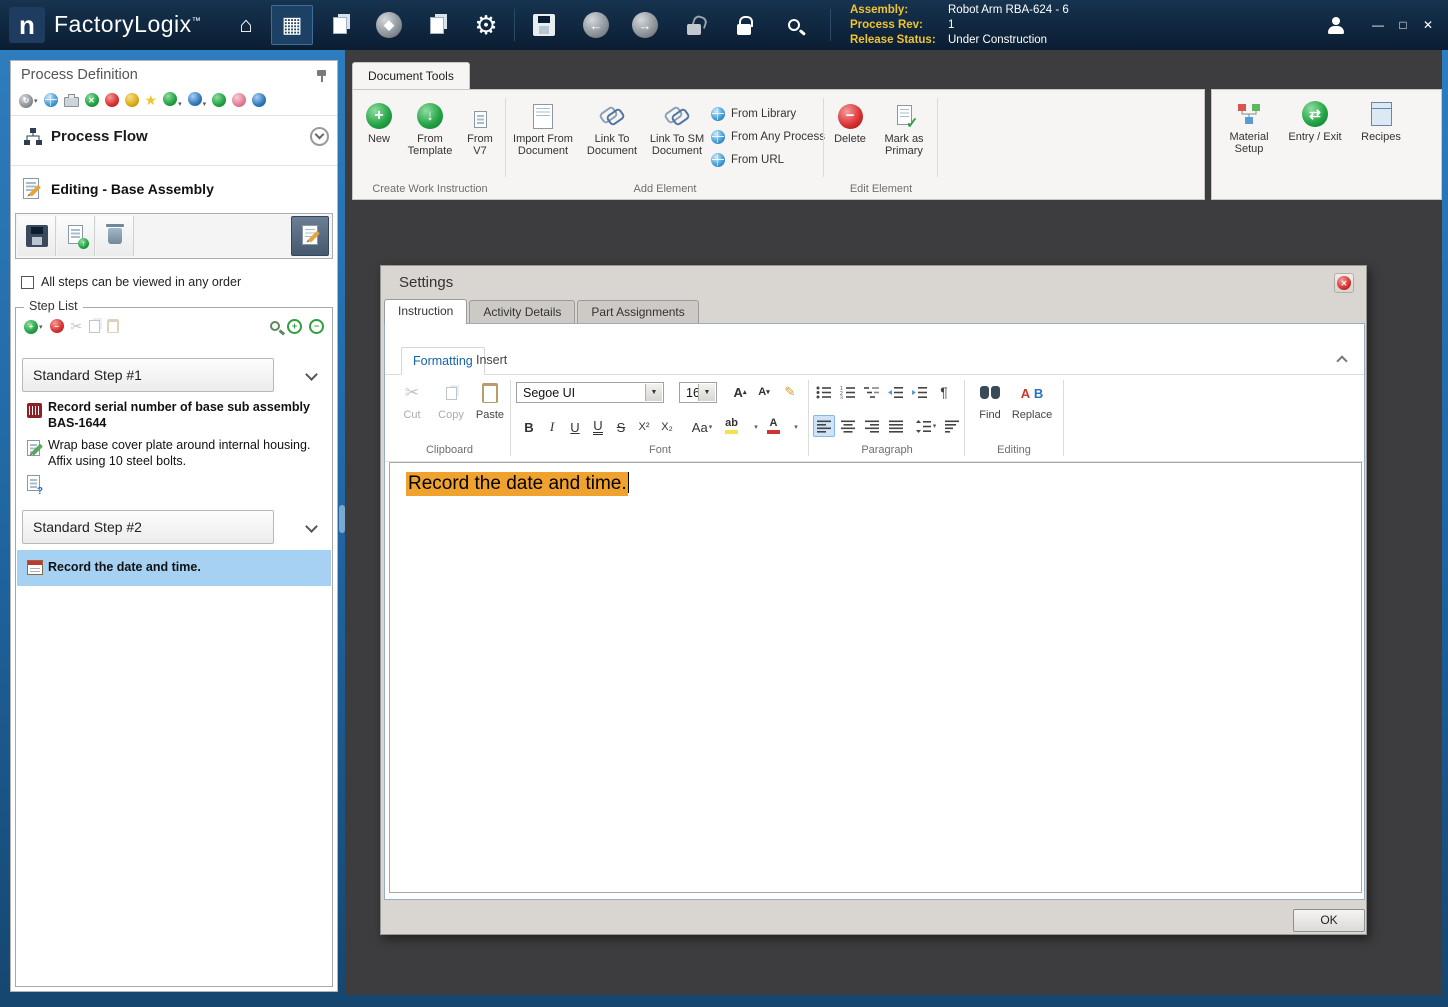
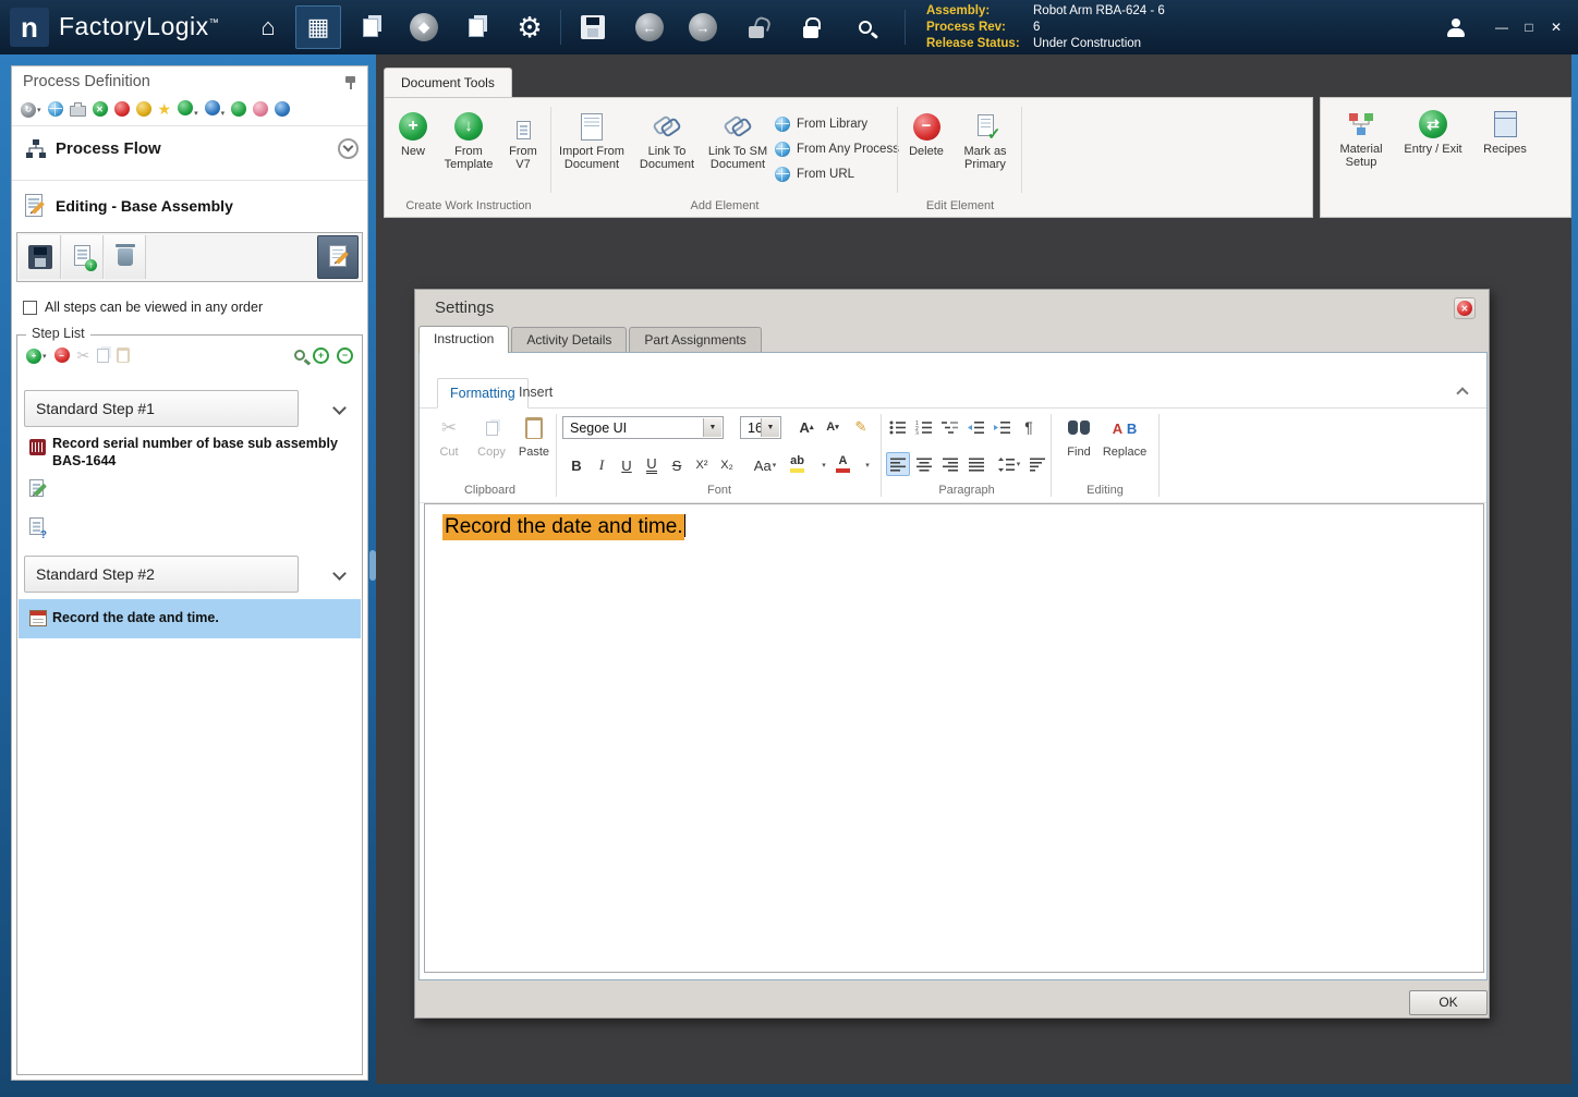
  n
  FactoryLogix™
  ⌂
  ▦
  ◆
  ⚙
  ←
  →
  Assembly:
  Robot Arm RBA-624 - 6
  Process Rev:
- 1
+ 6
  Release Status:
  Under Construction
  —
  □
  ✕
  Process Definition
  ✕
  ★
  Process Flow
  Editing - Base Assembly
  ↑
  All steps can be viewed in any order
  Step List
  −
  ✂
  +
  −
  Standard Step #1
  Record serial number of base sub assembly BAS-1644
- Wrap base cover plate around internal housing. Affix using 10 steel bolts.
  ?
  Standard Step #2
  Record the date and time.
  Document Tools
  +
  New
  ↓
  From Template
  From V7
  Import From Document
  Link To Document
  Link To SM Document
  From Library
  From Any Proces
  From URL
  −
  Delete
  ✓
  Mark as Primary
  Create Work Instruction
  Add Element
  Edit Element
  Material Setup
  ⇄
  Entry / Exit
  Recipes
  Settings
  ✕
  Instruction
  Activity Details
  Part Assignments
  Formatting
  Insert
  ✂
  Cut
  Copy
  Paste
  Segoe UI
  16
  A
  A
  ✎
  B
  I
  U
  U
  S
  X²
  X₂
  Aa
  ab
  A
  ¶
  Find
  A
  B
  Replace
  Clipboard
  Font
  Paragraph
  Editing
  Record the date and time.
  OK
